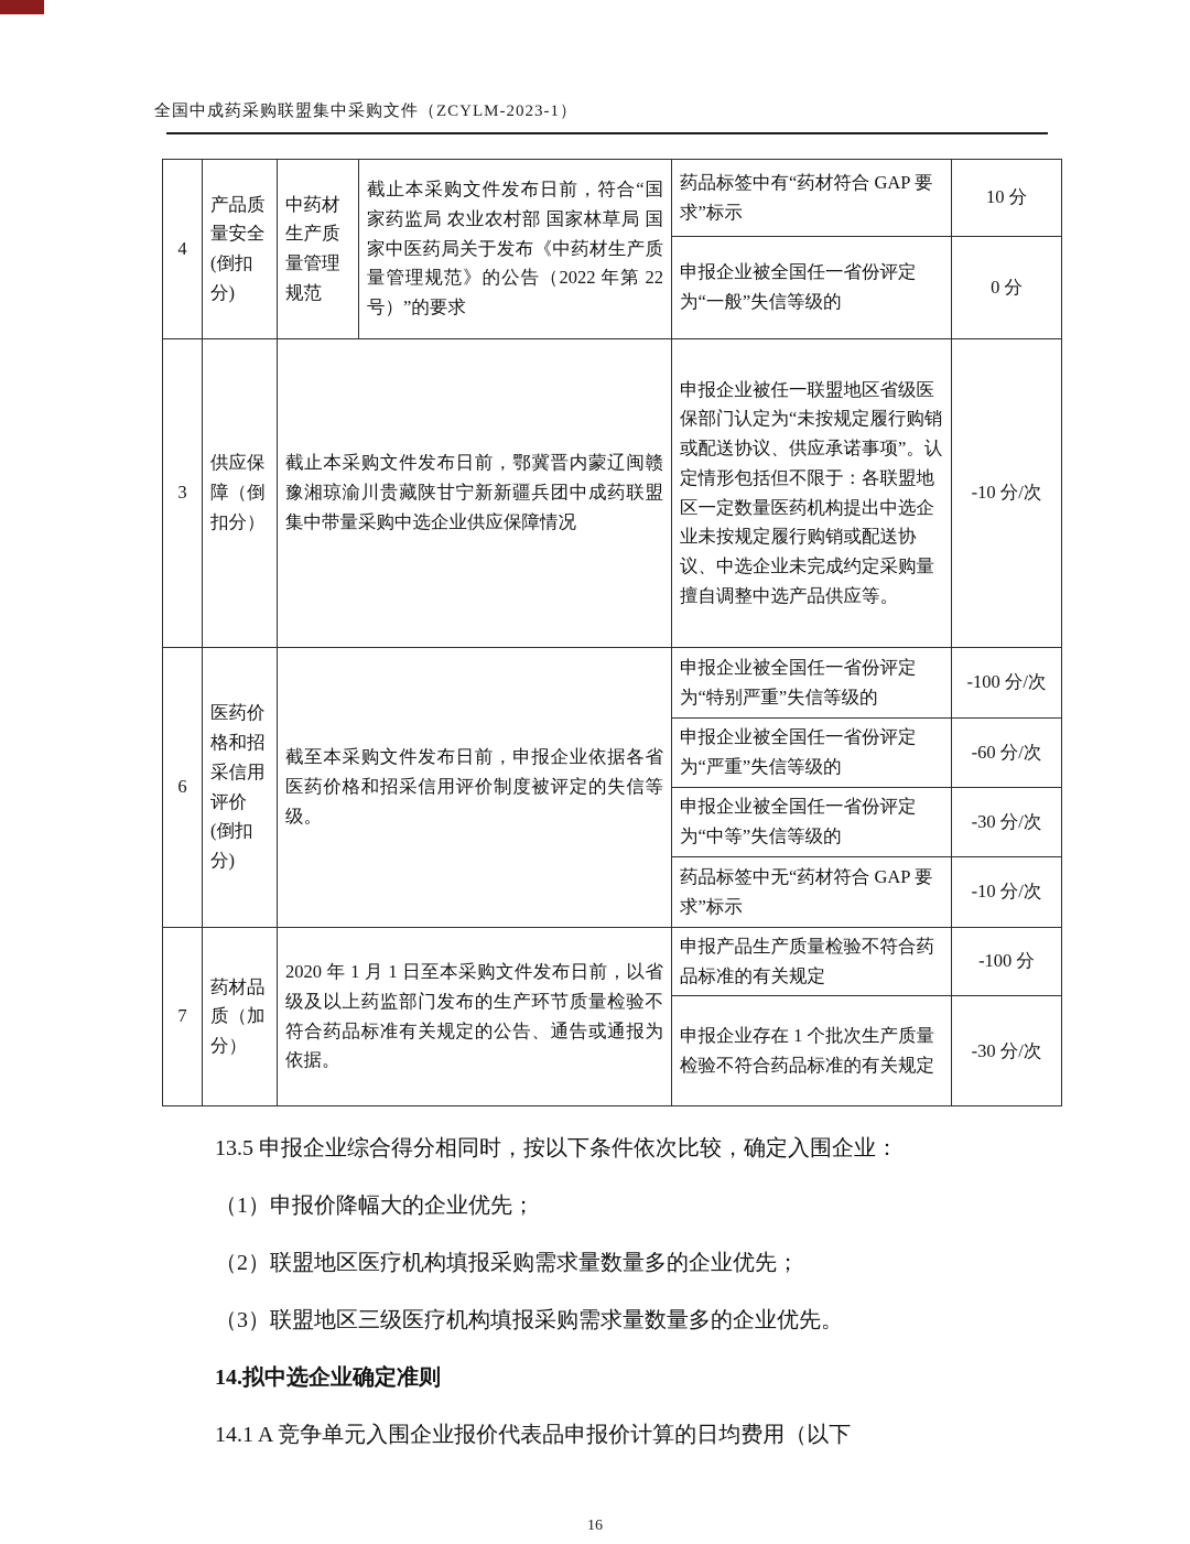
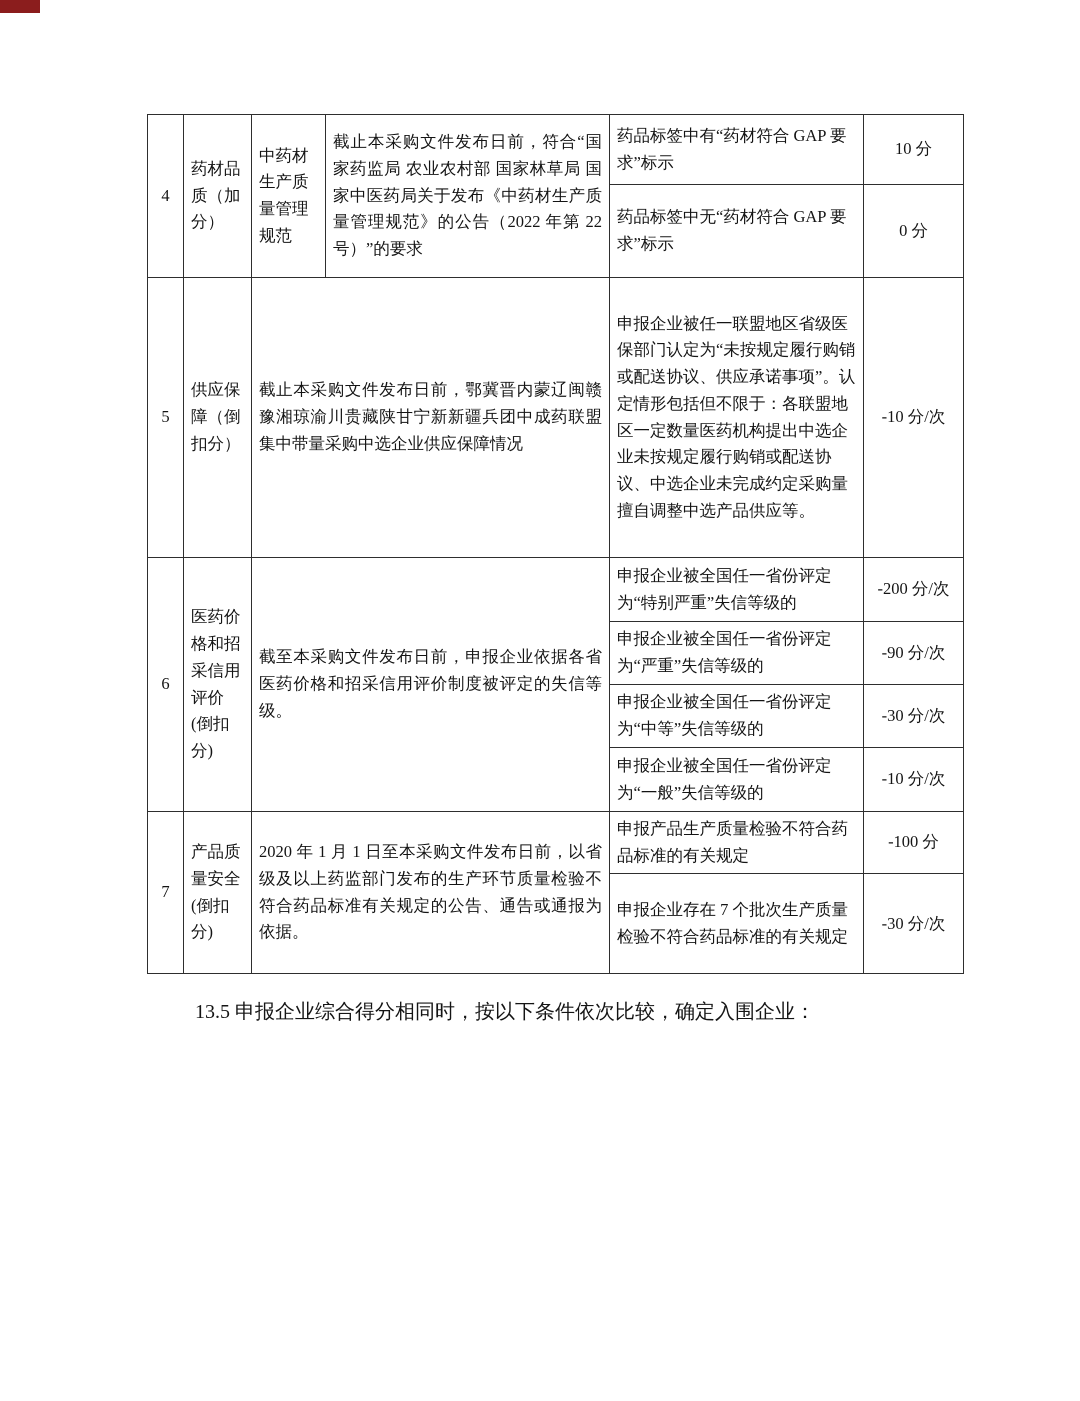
- 全国中成药采购联盟集中采购文件（ZCYLM-2023-1）
- 4	产品质量安全(倒扣分)	中药材生产质量管理规范	截止本采购文件发布日前，符合“国家药监局 农业农村部 国家林草局 国家中医药局关于发布《中药材生产质量管理规范》的公告（2022 年第 22 号）”的要求	药品标签中有“药材符合 GAP 要求”标示	10 分
+ 4	药材品质（加分）	中药材生产质量管理规范	截止本采购文件发布日前，符合“国家药监局 农业农村部 国家林草局 国家中医药局关于发布《中药材生产质量管理规范》的公告（2022 年第 22 号）”的要求	药品标签中有“药材符合 GAP 要求”标示	10 分
- 申报企业被全国任一省份评定为“一般”失信等级的	0 分
+ 药品标签中无“药材符合 GAP 要求”标示	0 分
- 3	供应保障（倒扣分）	截止本采购文件发布日前，鄂冀晋内蒙辽闽赣豫湘琼渝川贵藏陕甘宁新新疆兵团中成药联盟集中带量采购中选企业供应保障情况	申报企业被任一联盟地区省级医保部门认定为“未按规定履行购销或配送协议、供应承诺事项”。认定情形包括但不限于：各联盟地区一定数量医药机构提出中选企业未按规定履行购销或配送协议、中选企业未完成约定采购量擅自调整中选产品供应等。	-10 分/次
+ 5	供应保障（倒扣分）	截止本采购文件发布日前，鄂冀晋内蒙辽闽赣豫湘琼渝川贵藏陕甘宁新新疆兵团中成药联盟集中带量采购中选企业供应保障情况	申报企业被任一联盟地区省级医保部门认定为“未按规定履行购销或配送协议、供应承诺事项”。认定情形包括但不限于：各联盟地区一定数量医药机构提出中选企业未按规定履行购销或配送协议、中选企业未完成约定采购量擅自调整中选产品供应等。	-10 分/次
- 6	医药价格和招采信用评价(倒扣分)	截至本采购文件发布日前，申报企业依据各省医药价格和招采信用评价制度被评定的失信等级。	申报企业被全国任一省份评定为“特别严重”失信等级的	-100 分/次
+ 6	医药价格和招采信用评价(倒扣分)	截至本采购文件发布日前，申报企业依据各省医药价格和招采信用评价制度被评定的失信等级。	申报企业被全国任一省份评定为“特别严重”失信等级的	-200 分/次
- 申报企业被全国任一省份评定为“严重”失信等级的	-60 分/次
+ 申报企业被全国任一省份评定为“严重”失信等级的	-90 分/次
  申报企业被全国任一省份评定为“中等”失信等级的	-30 分/次
- 药品标签中无“药材符合 GAP 要求”标示	-10 分/次
+ 申报企业被全国任一省份评定为“一般”失信等级的	-10 分/次
- 7	药材品质（加分）	2020 年 1 月 1 日至本采购文件发布日前，以省级及以上药监部门发布的生产环节质量检验不符合药品标准有关规定的公告、通告或通报为依据。	申报产品生产质量检验不符合药品标准的有关规定	-100 分
+ 7	产品质量安全(倒扣分)	2020 年 1 月 1 日至本采购文件发布日前，以省级及以上药监部门发布的生产环节质量检验不符合药品标准有关规定的公告、通告或通报为依据。	申报产品生产质量检验不符合药品标准的有关规定	-100 分
- 申报企业存在 1 个批次生产质量检验不符合药品标准的有关规定	-30 分/次
+ 申报企业存在 7 个批次生产质量检验不符合药品标准的有关规定	-30 分/次
  13.5 申报企业综合得分相同时，按以下条件依次比较，确定入围企业：
- （1）申报价降幅大的企业优先；
- （2）联盟地区医疗机构填报采购需求量数量多的企业优先；
- （3）联盟地区三级医疗机构填报采购需求量数量多的企业优先。
- 14.拟中选企业确定准则
- 14.1 A 竞争单元入围企业报价代表品申报价计算的日均费用（以下
- 16
